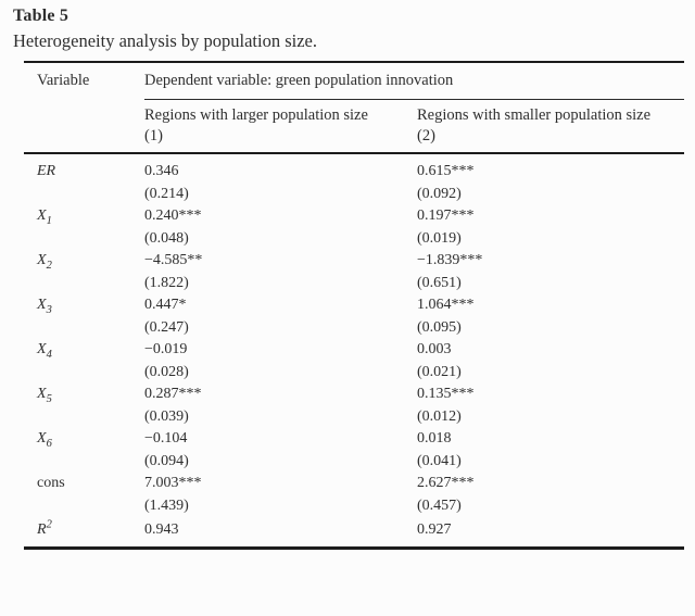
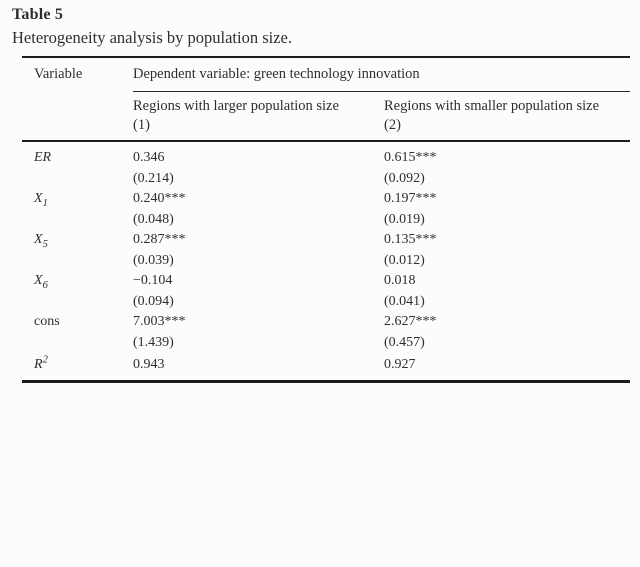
  Table 5
  Heterogeneity analysis by population size.
- Variable	Dependent variable: green population innovation
+ Variable	Dependent variable: green technology innovation
  	Regions with larger population size (1)	Regions with smaller population size (2)
  ER	0.346(0.214)	0.615***(0.092)
  X1	0.240***(0.048)	0.197***(0.019)
- X2	−4.585**(1.822)	−1.839***(0.651)
- X3	0.447*(0.247)	1.064***(0.095)
- X4	−0.019(0.028)	0.003(0.021)
  X5	0.287***(0.039)	0.135***(0.012)
  X6	−0.104(0.094)	0.018(0.041)
  cons	7.003***(1.439)	2.627***(0.457)
  R2	0.943	0.927
